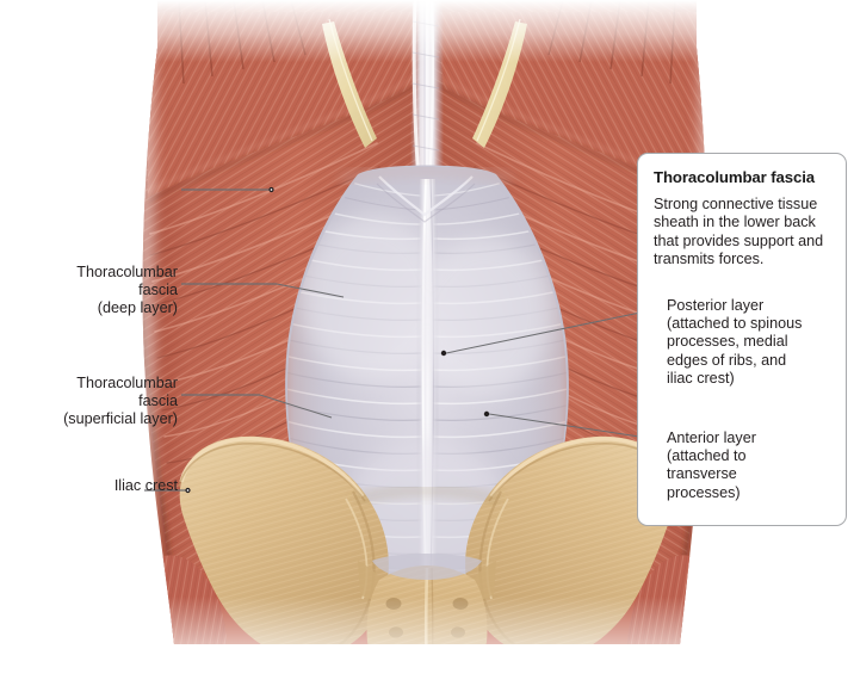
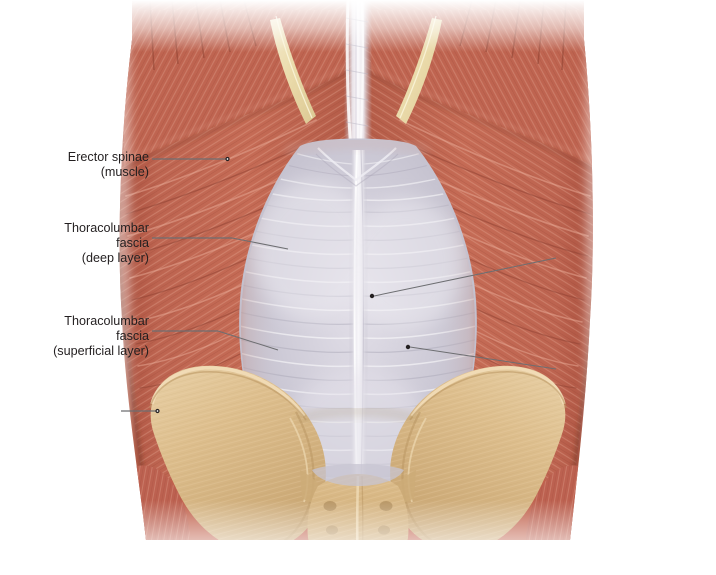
+ Erector spinae
+ (muscle)
  Thoracolumbar
  fascia
  (deep layer)
  Thoracolumbar
  fascia
  (superficial layer)
- Iliac crest
- Thoracolumbar fascia
- Strong connective tissue sheath in the lower back that provides support and transmits forces.
- Posterior layer
- (attached to spinous
- processes, medial
- edges of ribs, and
- iliac crest)
- Anterior layer
- (attached to
- transverse
- processes)
